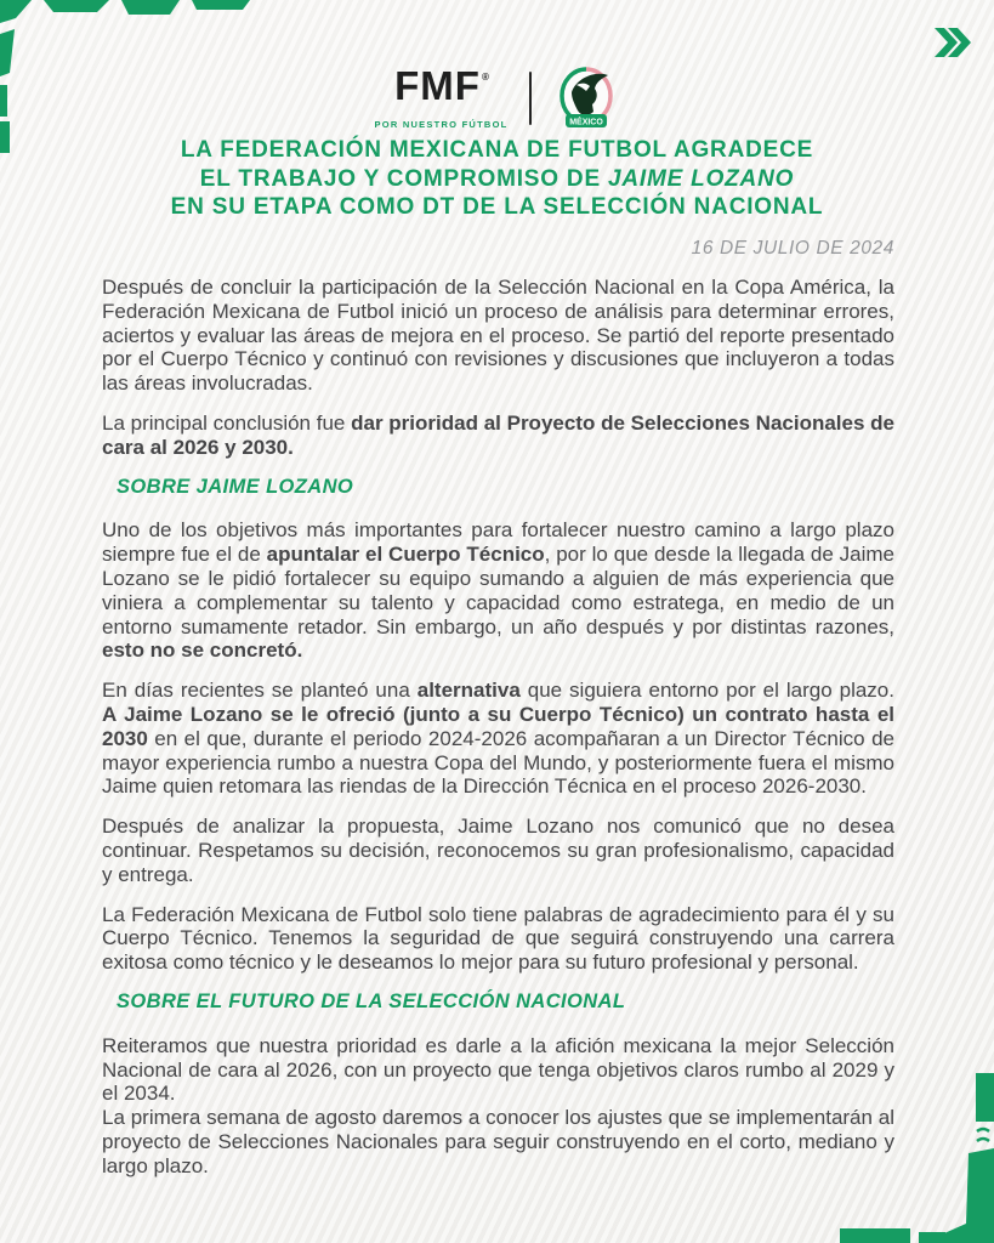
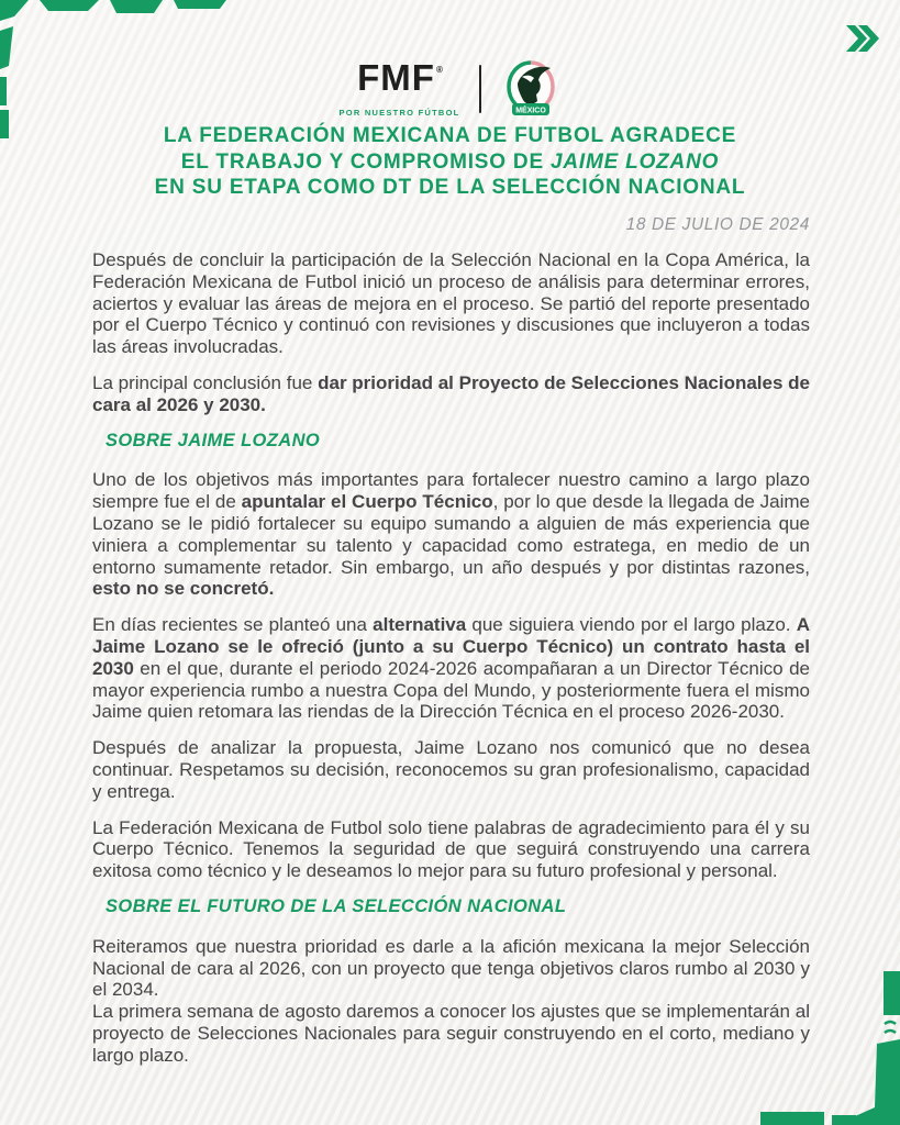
  FMF®
  POR NUESTRO FÚTBOL
  LA FEDERACIÓN MEXICANA DE FUTBOL AGRADECE
  EL TRABAJO Y COMPROMISO DE JAIME LOZANO
  EN SU ETAPA COMO DT DE LA SELECCIÓN NACIONAL
- 16 DE JULIO DE 2024
+ 18 DE JULIO DE 2024
  Después de concluir la participación de la Selección Nacional en la Copa América, la Federación Mexicana de Futbol inició un proceso de análisis para determinar errores, aciertos y evaluar las áreas de mejora en el proceso. Se partió del reporte presentado por el Cuerpo Técnico y continuó con revisiones y discusiones que incluyeron a todas las áreas involucradas.
  La principal conclusión fue dar prioridad al Proyecto de Selecciones Nacionales de cara al 2026 y 2030.
  SOBRE JAIME LOZANO
  Uno de los objetivos más importantes para fortalecer nuestro camino a largo plazo siempre fue el de apuntalar el Cuerpo Técnico, por lo que desde la llegada de Jaime Lozano se le pidió fortalecer su equipo sumando a alguien de más experiencia que viniera a complementar su talento y capacidad como estratega, en medio de un entorno sumamente retador. Sin embargo, un año después y por distintas razones, esto no se concretó.
- En días recientes se planteó una alternativa que siguiera entorno por el largo plazo. A Jaime Lozano se le ofreció (junto a su Cuerpo Técnico) un contrato hasta el 2030 en el que, durante el periodo 2024-2026 acompañaran a un Director Técnico de mayor experiencia rumbo a nuestra Copa del Mundo, y posteriormente fuera el mismo Jaime quien retomara las riendas de la Dirección Técnica en el proceso 2026-2030.
+ En días recientes se planteó una alternativa que siguiera viendo por el largo plazo. A Jaime Lozano se le ofreció (junto a su Cuerpo Técnico) un contrato hasta el 2030 en el que, durante el periodo 2024-2026 acompañaran a un Director Técnico de mayor experiencia rumbo a nuestra Copa del Mundo, y posteriormente fuera el mismo Jaime quien retomara las riendas de la Dirección Técnica en el proceso 2026-2030.
  Después de analizar la propuesta, Jaime Lozano nos comunicó que no desea continuar. Respetamos su decisión, reconocemos su gran profesionalismo, capacidad y entrega.
  La Federación Mexicana de Futbol solo tiene palabras de agradecimiento para él y su Cuerpo Técnico. Tenemos la seguridad de que seguirá construyendo una carrera exitosa como técnico y le deseamos lo mejor para su futuro profesional y personal.
  SOBRE EL FUTURO DE LA SELECCIÓN NACIONAL
- Reiteramos que nuestra prioridad es darle a la afición mexicana la mejor Selección Nacional de cara al 2026, con un proyecto que tenga objetivos claros rumbo al 2029 y el 2034.
+ Reiteramos que nuestra prioridad es darle a la afición mexicana la mejor Selección Nacional de cara al 2026, con un proyecto que tenga objetivos claros rumbo al 2030 y el 2034.
  La primera semana de agosto daremos a conocer los ajustes que se implementarán al proyecto de Selecciones Nacionales para seguir construyendo en el corto, mediano y largo plazo.
